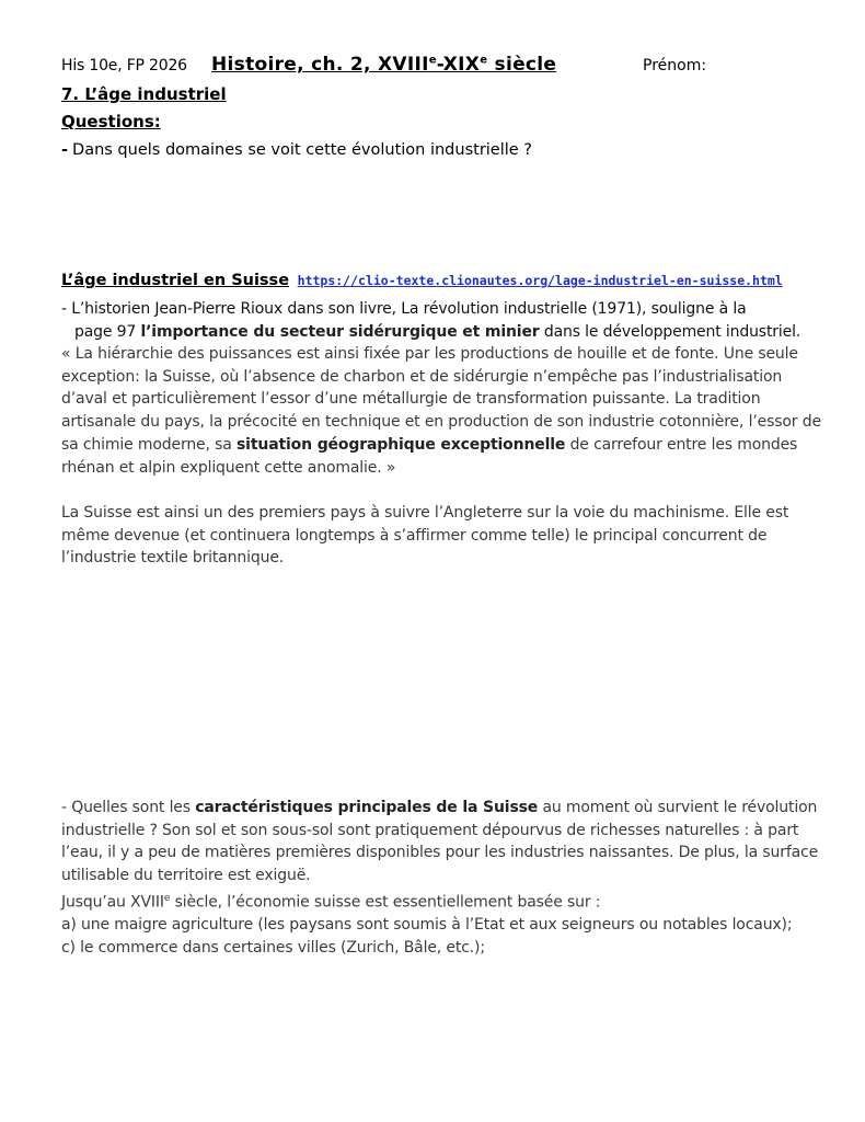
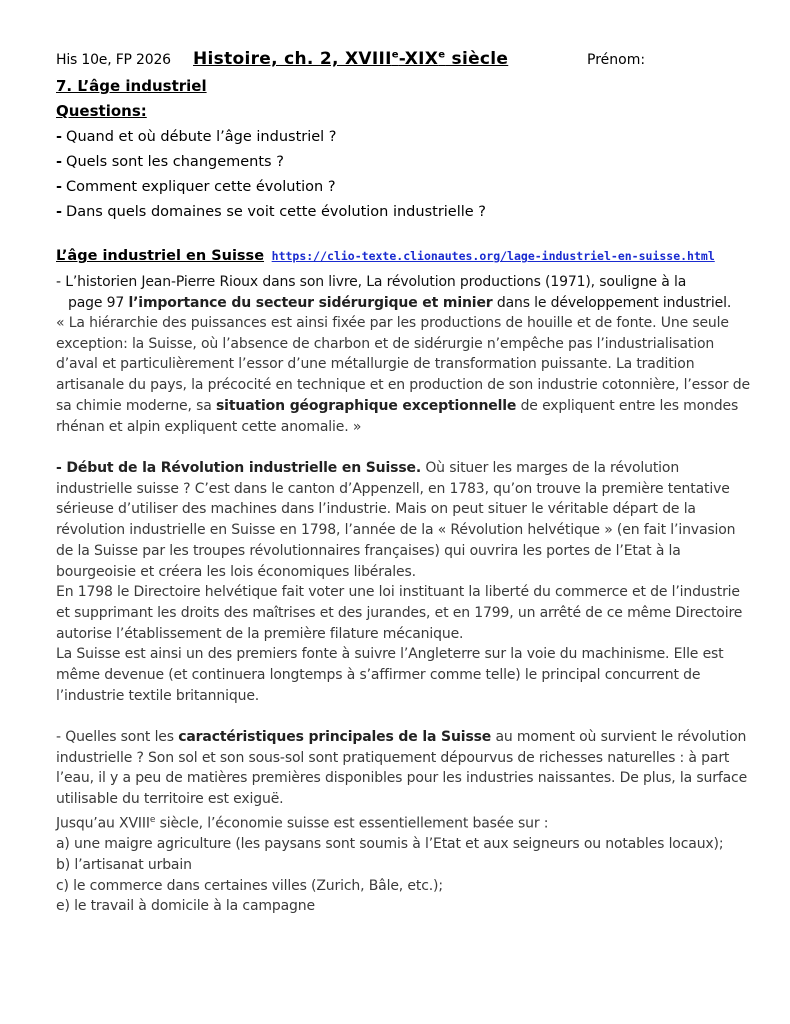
  His 10e, FP 2026
  Histoire, ch. 2, XVIIIe-XIXe siècle
  Prénom:
  7. L’âge industriel
  Questions:
+ - Quand et où débute l’âge industriel ?
+ - Quels sont les changements ?
+ - Comment expliquer cette évolution ?
  - Dans quels domaines se voit cette évolution industrielle ?
  L’âge industriel en Suisse https://clio-texte.clionautes.org/lage-industriel-en-suisse.html
- - L’historien Jean-Pierre Rioux dans son livre, La révolution industrielle (1971), souligne à la
+ - L’historien Jean-Pierre Rioux dans son livre, La révolution productions (1971), souligne à la
  page 97 l’importance du secteur sidérurgique et minier dans le développement industriel.
- « La hiérarchie des puissances est ainsi fixée par les productions de houille et de fonte. Une seule exception: la Suisse, où l’absence de charbon et de sidérurgie n’empêche pas l’industrialisation d’aval et particulièrement l’essor d’une métallurgie de transformation puissante. La tradition artisanale du pays, la précocité en technique et en production de son industrie cotonnière, l’essor de sa chimie moderne, sa situation géographique exceptionnelle de carrefour entre les mondes rhénan et alpin expliquent cette anomalie. »
+ « La hiérarchie des puissances est ainsi fixée par les productions de houille et de fonte. Une seule exception: la Suisse, où l’absence de charbon et de sidérurgie n’empêche pas l’industrialisation d’aval et particulièrement l’essor d’une métallurgie de transformation puissante. La tradition artisanale du pays, la précocité en technique et en production de son industrie cotonnière, l’essor de sa chimie moderne, sa situation géographique exceptionnelle de expliquent entre les mondes rhénan et alpin expliquent cette anomalie. »
+ - Début de la Révolution industrielle en Suisse. Où situer les marges de la révolution industrielle suisse ? C’est dans le canton d’Appenzell, en 1783, qu’on trouve la première tentative sérieuse d’utiliser des machines dans l’industrie. Mais on peut situer le véritable départ de la révolution industrielle en Suisse en 1798, l’année de la « Révolution helvétique » (en fait l’invasion de la Suisse par les troupes révolutionnaires françaises) qui ouvrira les portes de l’Etat à la bourgeoisie et créera les lois économiques libérales.
+ En 1798 le Directoire helvétique fait voter une loi instituant la liberté du commerce et de l’industrie et supprimant les droits des maîtrises et des jurandes, et en 1799, un arrêté de ce même Directoire autorise l’établissement de la première filature mécanique.
- La Suisse est ainsi un des premiers pays à suivre l’Angleterre sur la voie du machinisme. Elle est même devenue (et continuera longtemps à s’affirmer comme telle) le principal concurrent de l’industrie textile britannique.
+ La Suisse est ainsi un des premiers fonte à suivre l’Angleterre sur la voie du machinisme. Elle est même devenue (et continuera longtemps à s’affirmer comme telle) le principal concurrent de l’industrie textile britannique.
  - Quelles sont les caractéristiques principales de la Suisse au moment où survient le révolution industrielle ? Son sol et son sous-sol sont pratiquement dépourvus de richesses naturelles : à part l’eau, il y a peu de matières premières disponibles pour les industries naissantes. De plus, la surface utilisable du territoire est exiguë.
  Jusqu’au XVIIIe siècle, l’économie suisse est essentiellement basée sur :
  a) une maigre agriculture (les paysans sont soumis à l’Etat et aux seigneurs ou notables locaux);
+ b) l’artisanat urbain
  c) le commerce dans certaines villes (Zurich, Bâle, etc.);
+ e) le travail à domicile à la campagne
